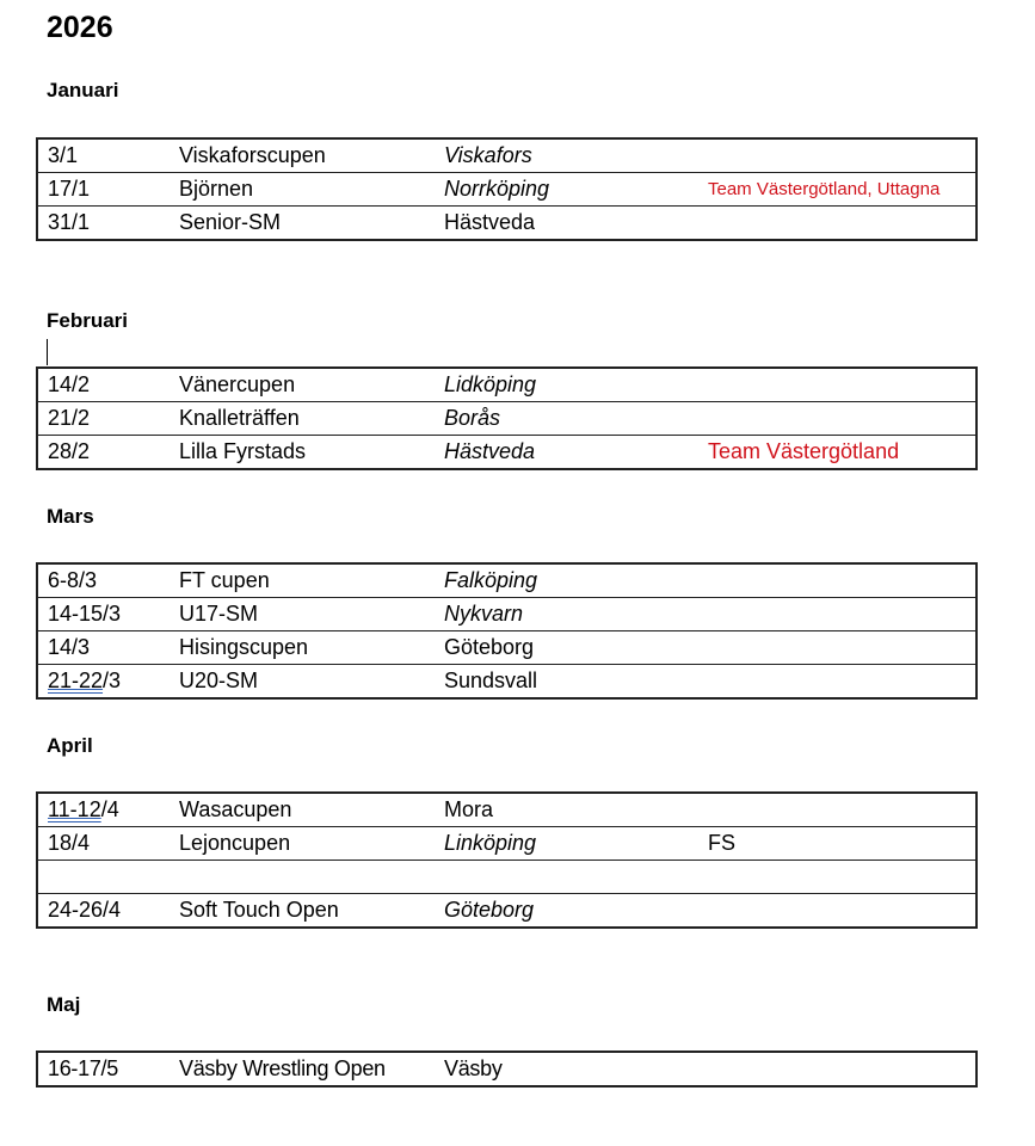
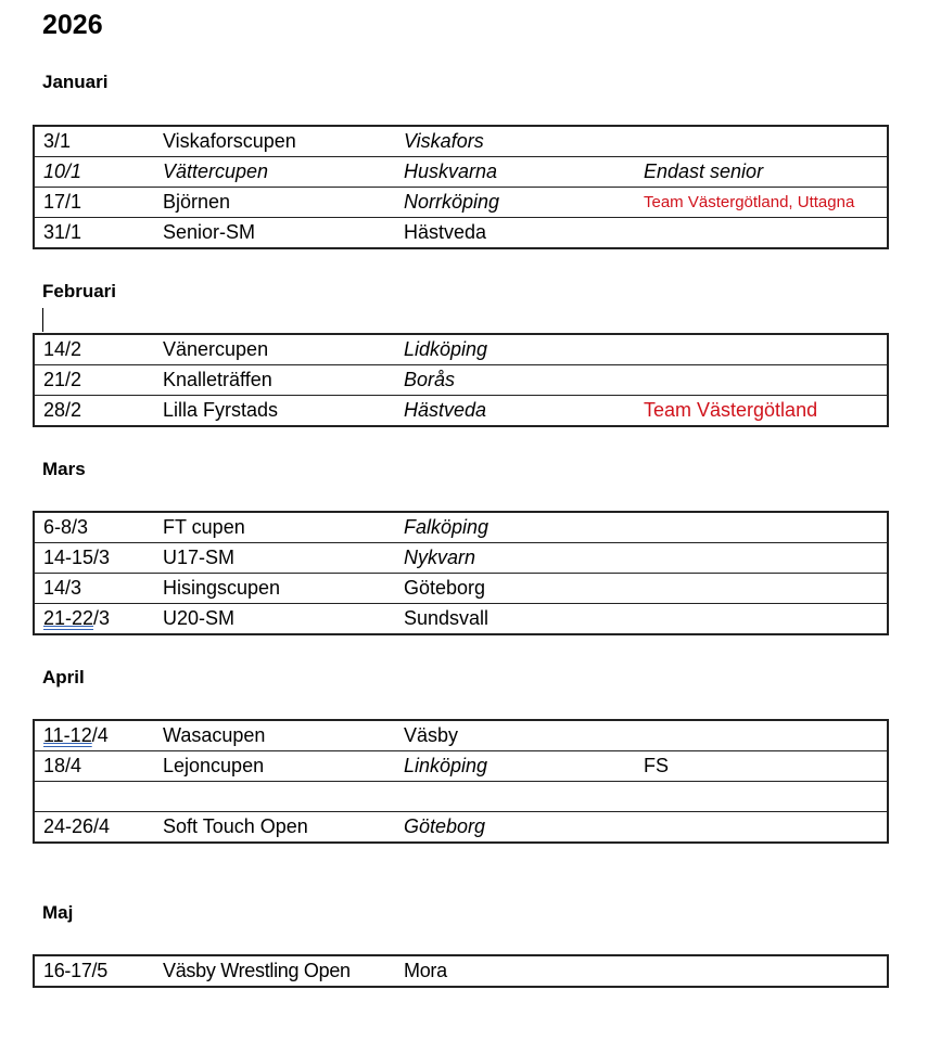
  2026
  Januari
  3/1	Viskaforscupen	Viskafors
+ 10/1	Vättercupen	Huskvarna	Endast senior
  17/1	Björnen	Norrköping	Team Västergötland, Uttagna
  31/1	Senior-SM	Hästveda
  Februari
  14/2	Vänercupen	Lidköping
  21/2	Knalleträffen	Borås
  28/2	Lilla Fyrstads	Hästveda	Team Västergötland
  Mars
  6-8/3	FT cupen	Falköping
  14-15/3	U17-SM	Nykvarn
  14/3	Hisingscupen	Göteborg
  21-22/3	U20-SM	Sundsvall
  April
- 11-12/4	Wasacupen	Mora
+ 11-12/4	Wasacupen	Väsby
  18/4	Lejoncupen	Linköping	FS
  24-26/4	Soft Touch Open	Göteborg
  Maj
- 16-17/5	Väsby Wrestling Open	Väsby
+ 16-17/5	Väsby Wrestling Open	Mora
